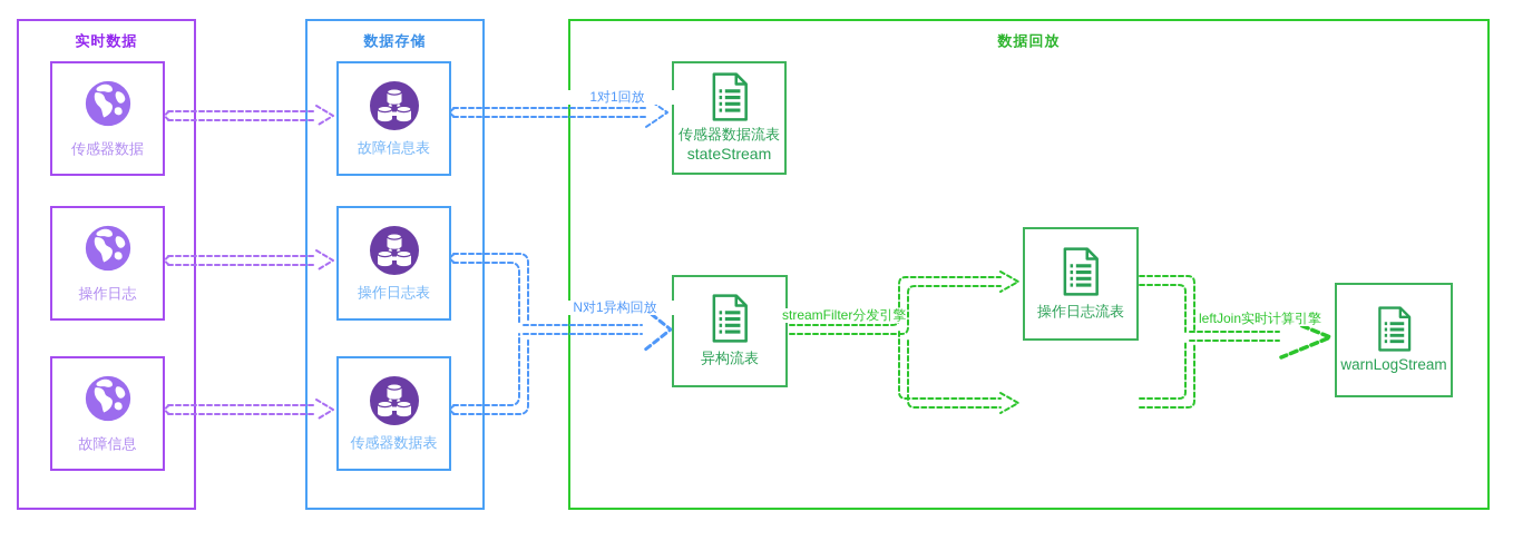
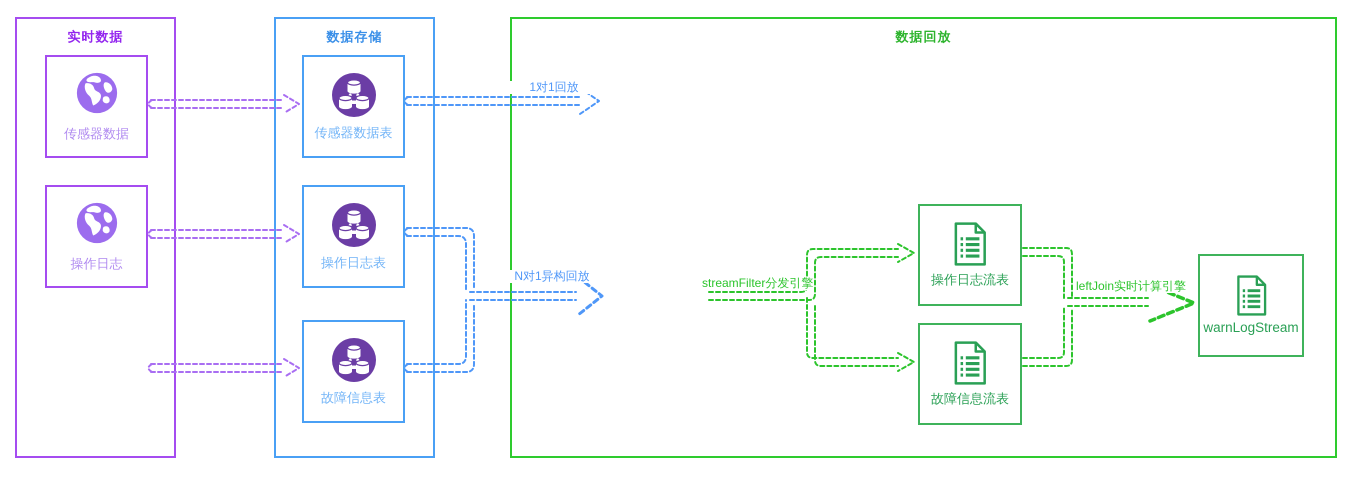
  实时数据
  数据存储
  数据回放
  传感器数据
  操作日志
- 故障信息
- 故障信息表
+ 传感器数据表
  操作日志表
- 传感器数据表
+ 故障信息表
- 传感器数据流表
- stateStream
- 异构流表
  操作日志流表
+ 故障信息流表
  warnLogStream
  1对1回放
  N对1异构回放
  streamFilter分发引擎
  leftJoin实时计算引擎
